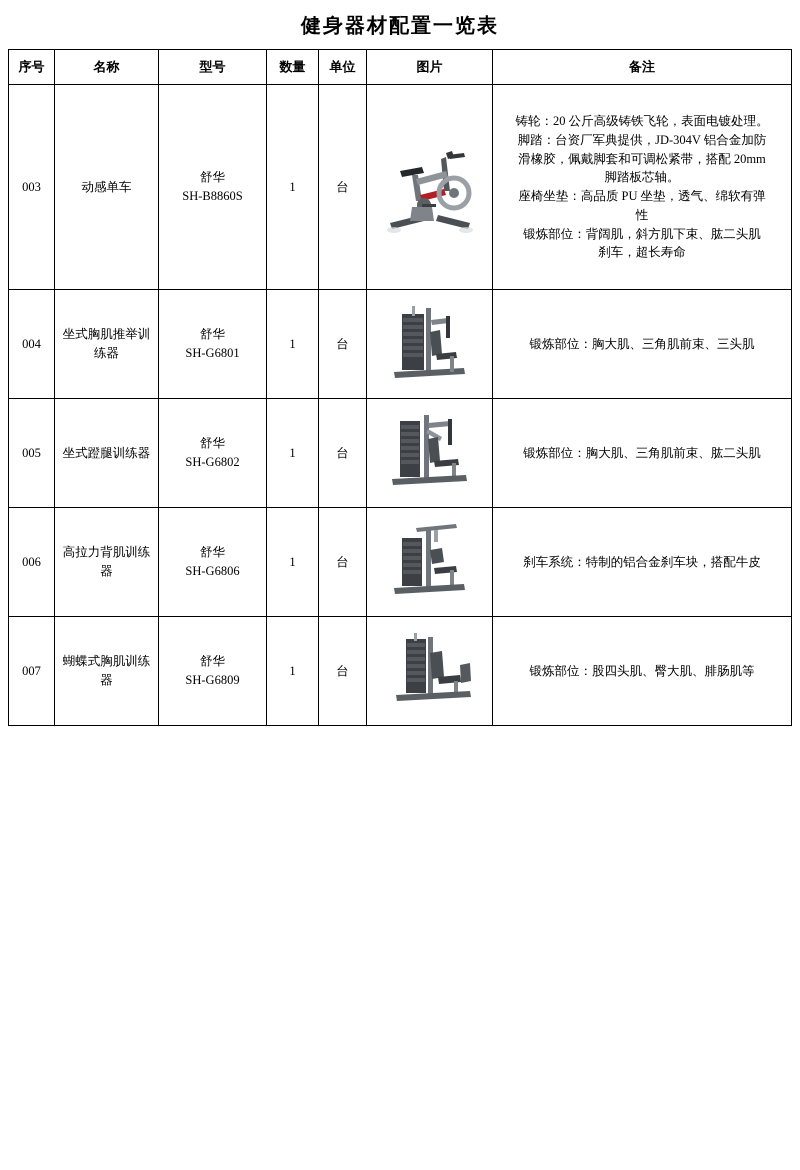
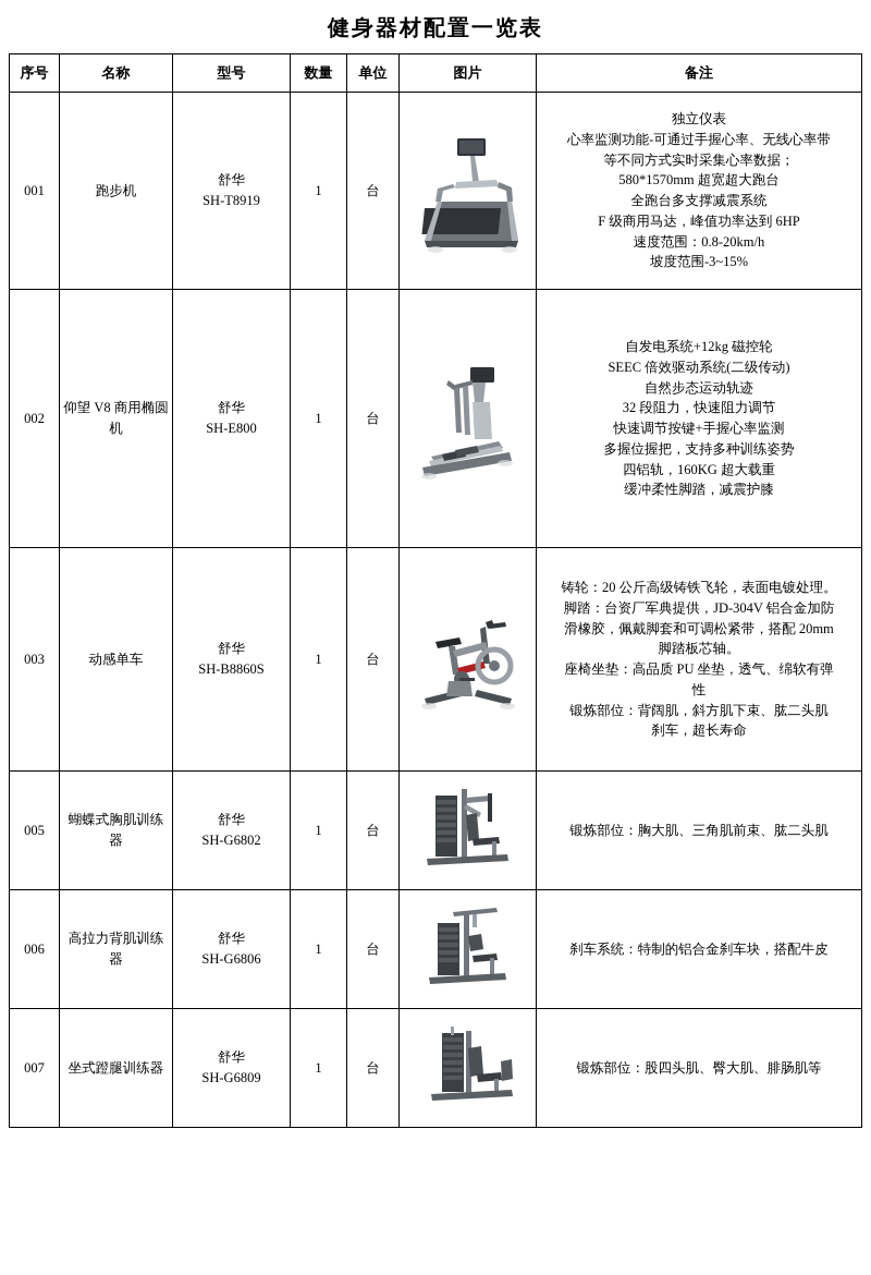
  健身器材配置一览表
  序号	名称	型号	数量	单位	图片	备注
+ 001	跑步机	舒华 SH-T8919	1	台		独立仪表 心率监测功能-可通过手握心率、无线心率带 等不同方式实时采集心率数据； 580*1570mm 超宽超大跑台 全跑台多支撑减震系统 F 级商用马达，峰值功率达到 6HP 速度范围：0.8-20km/h 坡度范围-3~15%
+ 002	仰望 V8 商用椭圆机	舒华 SH-E800	1	台		自发电系统+12kg 磁控轮 SEEC 倍效驱动系统(二级传动) 自然步态运动轨迹 32 段阻力，快速阻力调节 快速调节按键+手握心率监测 多握位握把，支持多种训练姿势 四铝轨，160KG 超大载重 缓冲柔性脚踏，减震护膝
  003	动感单车	舒华 SH-B8860S	1	台		铸轮：20 公斤高级铸铁飞轮，表面电镀处理。 脚踏：台资厂军典提供，JD-304V 铝合金加防 滑橡胶，佩戴脚套和可调松紧带，搭配 20mm 脚踏板芯轴。 座椅坐垫：高品质 PU 坐垫，透气、绵软有弹 性 锻炼部位：背阔肌，斜方肌下束、肱二头肌 刹车，超长寿命
- 004	坐式胸肌推举训练器	舒华 SH-G6801	1	台		锻炼部位：胸大肌、三角肌前束、三头肌
- 005	坐式蹬腿训练器	舒华 SH-G6802	1	台		锻炼部位：胸大肌、三角肌前束、肱二头肌
+ 005	蝴蝶式胸肌训练器	舒华 SH-G6802	1	台		锻炼部位：胸大肌、三角肌前束、肱二头肌
  006	高拉力背肌训练器	舒华 SH-G6806	1	台		刹车系统：特制的铝合金刹车块，搭配牛皮
- 007	蝴蝶式胸肌训练器	舒华 SH-G6809	1	台		锻炼部位：股四头肌、臀大肌、腓肠肌等
+ 007	坐式蹬腿训练器	舒华 SH-G6809	1	台		锻炼部位：股四头肌、臀大肌、腓肠肌等
